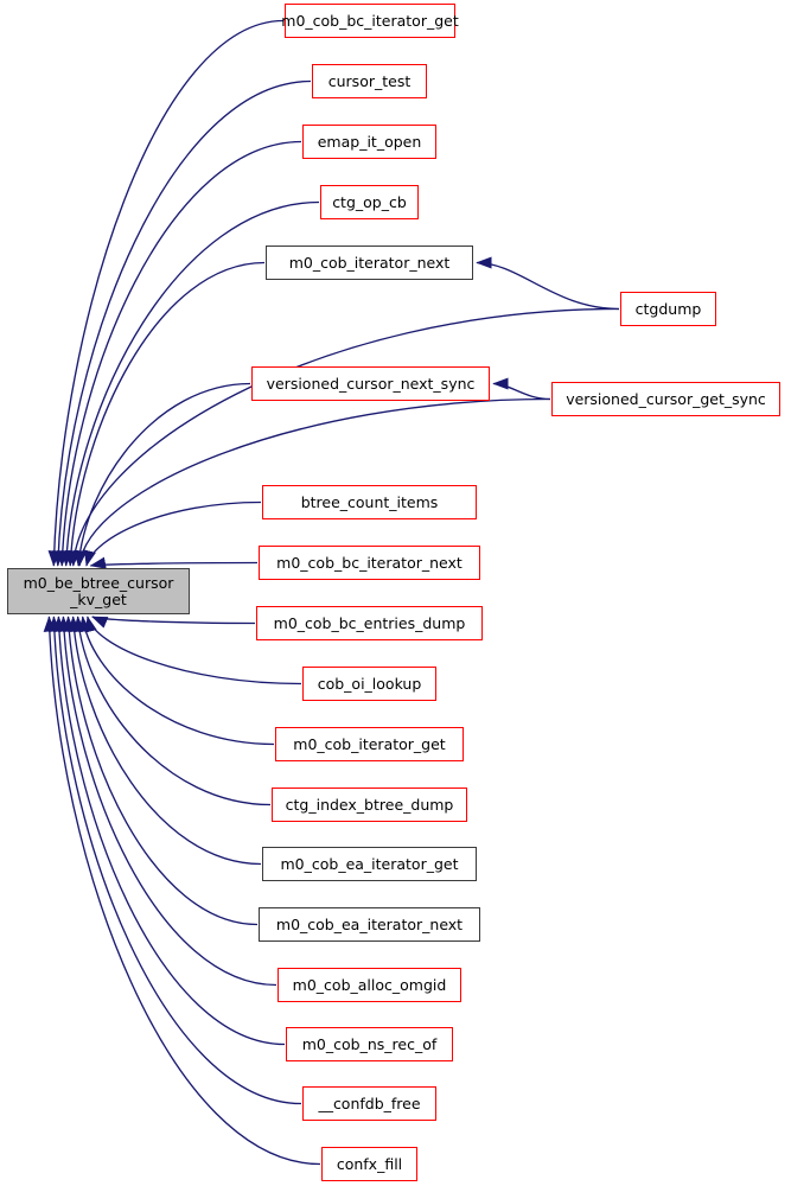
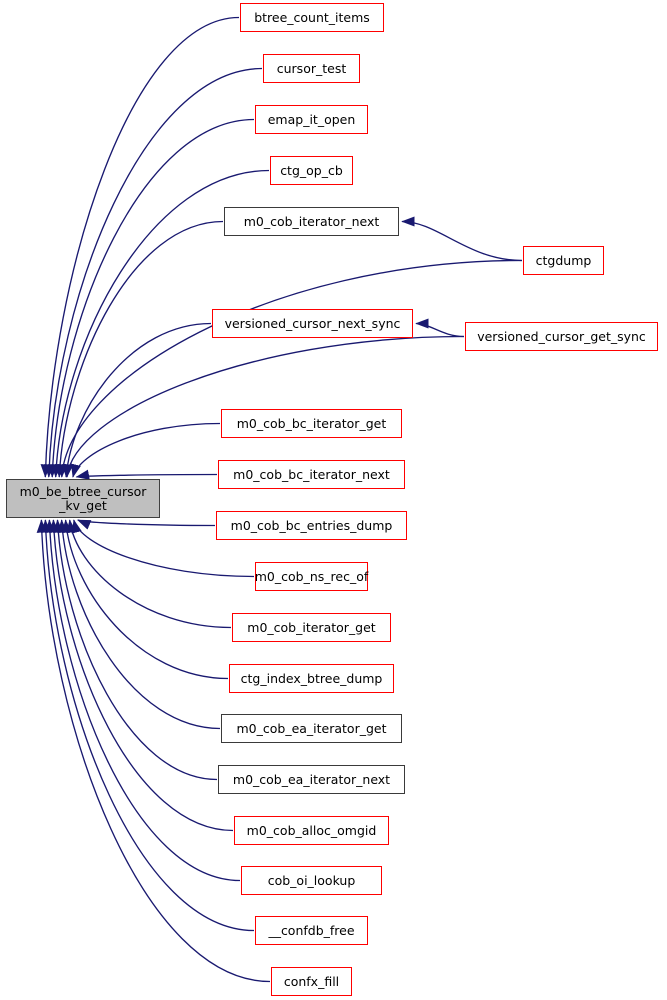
  m0_be_btree_cursor
  _kv_get
- m0_cob_bc_iterator_get
+ btree_count_items
  cursor_test
  emap_it_open
  ctg_op_cb
  m0_cob_iterator_next
  versioned_cursor_next_sync
- btree_count_items
+ m0_cob_bc_iterator_get
  m0_cob_bc_iterator_next
  m0_cob_bc_entries_dump
- cob_oi_lookup
+ m0_cob_ns_rec_of
  m0_cob_iterator_get
  ctg_index_btree_dump
  m0_cob_ea_iterator_get
  m0_cob_ea_iterator_next
  m0_cob_alloc_omgid
- m0_cob_ns_rec_of
+ cob_oi_lookup
  __confdb_free
  confx_fill
  ctgdump
  versioned_cursor_get_sync
